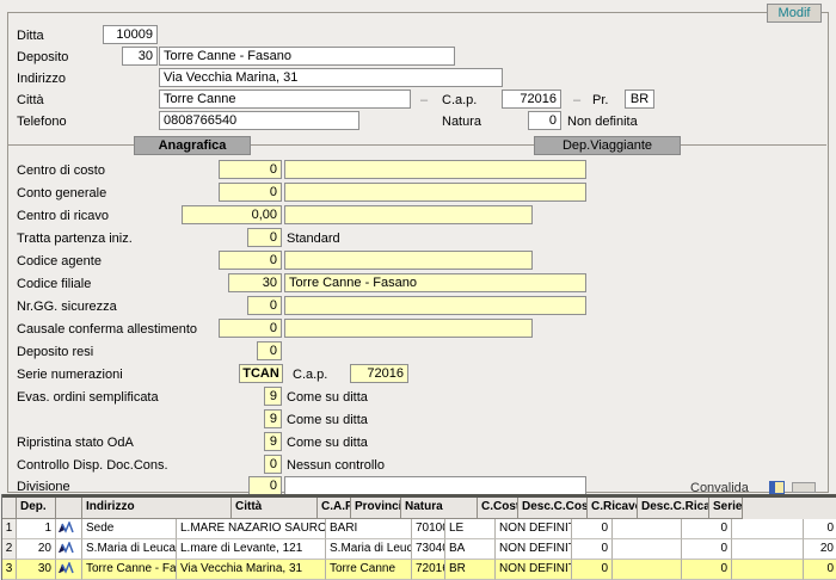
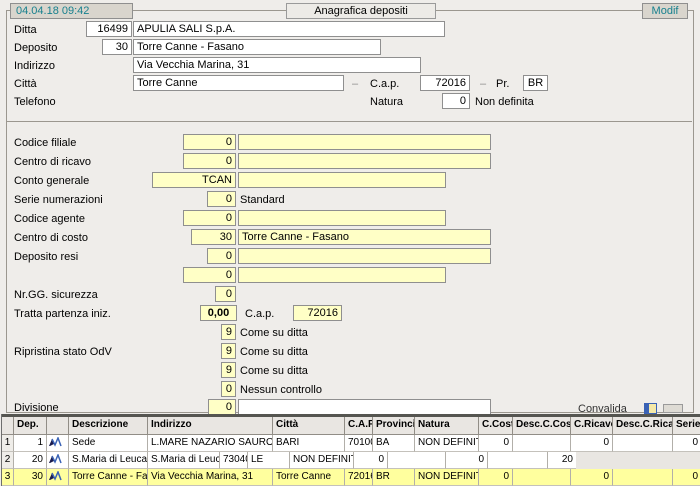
+ 04.04.18 09:42
+ Anagrafica depositi
  Modif
  Ditta
- 10009
+ 16499
+ APULIA SALI S.p.A.
  Deposito
  30
  Torre Canne - Fasano
  Indirizzo
  Via Vecchia Marina, 31
  Città
  Torre Canne
  –
  C.a.p.
  72016
  –
  Pr.
  BR
  Telefono
- 0808766540
  Natura
  0
  Non definita
- Anagrafica
- Dep.Viaggiante
- Centro di costo
+ Codice filiale
  0
- Conto generale
+ Centro di ricavo
  0
- Centro di ricavo
+ Conto generale
- 0,00
+ TCAN
- Tratta partenza iniz.
+ Serie numerazioni
  0
  Standard
  Codice agente
  0
- Codice filiale
+ Centro di costo
  30
  Torre Canne - Fasano
- Nr.GG. sicurezza
+ Deposito resi
  0
- Causale conferma allestimento
  0
- Deposito resi
+ Nr.GG. sicurezza
  0
- Serie numerazioni
+ Tratta partenza iniz.
- TCAN
+ 0,00
  C.a.p.
  72016
- Evas. ordini semplificata
  9
  Come su ditta
+ Ripristina stato OdV
  9
  Come su ditta
- Ripristina stato OdA
  9
  Come su ditta
- Controllo Disp. Doc.Cons.
  0
  Nessun controllo
  Divisione
  0
  Convalida
  Dep.
+ Descrizione
  Indirizzo
  Città
  C.A.P
  Provinc
  Natura
  C.Cos
  Desc.C.Cos
  C.Ricav
  Desc.C.Rica
  Serie
  1
  1
  Sede
  L.MARE NAZARIO SAURO
  BARI
  7010
- LE
+ BA
  NON DEFINI
  0
  0
  0
  2
  20
  S.Maria di Leuca
- L.mare di Levante, 121
  S.Maria di Leuc
  7304
- BA
+ LE
  NON DEFINI
  0
  0
  20
  3
  30
  Torre Canne - Fa
  Via Vecchia Marina, 31
  Torre Canne
  7201
  BR
  NON DEFINI
  0
  0
  0
